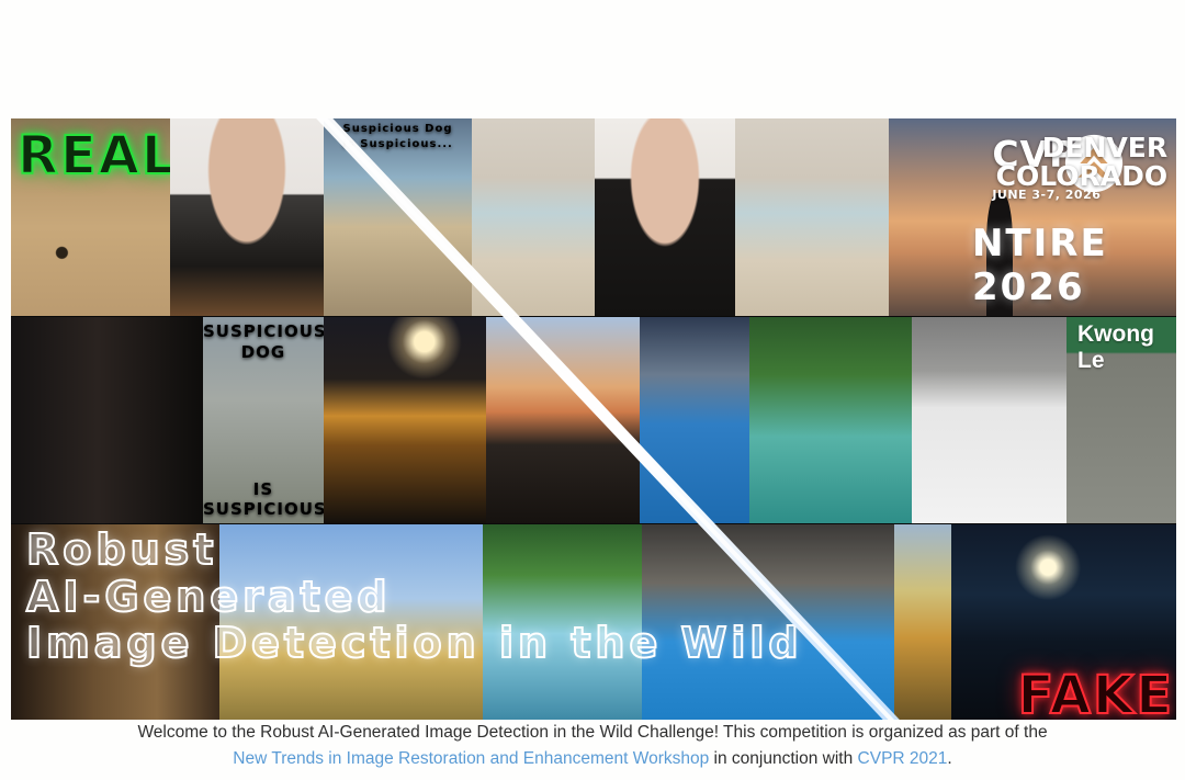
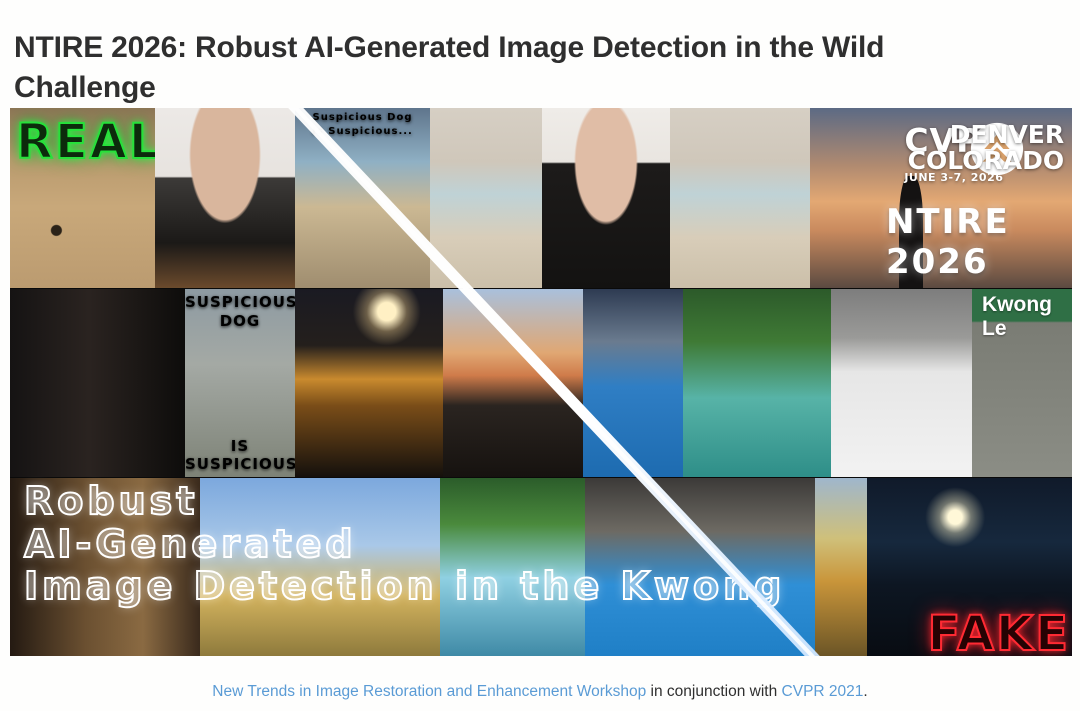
+ NTIRE 2026: Robust AI-Generated Image Detection in the Wild Challenge
  REAL
  Suspicious Dog
  Suspicious...
  CVP
  JUNE 3-7, 2026
  DENVER
  COLORADO
  NTIRE 2026
  SUSPICIOUS DOG
  IS SUSPICIOUS
  Kwong Le
  FAKE
  Robust
  AI-Generated
- Image Detection in the Wild
+ Image Detection in the Kwong
- Welcome to the Robust AI-Generated Image Detection in the Wild Challenge! This competition is organized as part of the
  New Trends in Image Restoration and Enhancement Workshop in conjunction with CVPR 2021.
